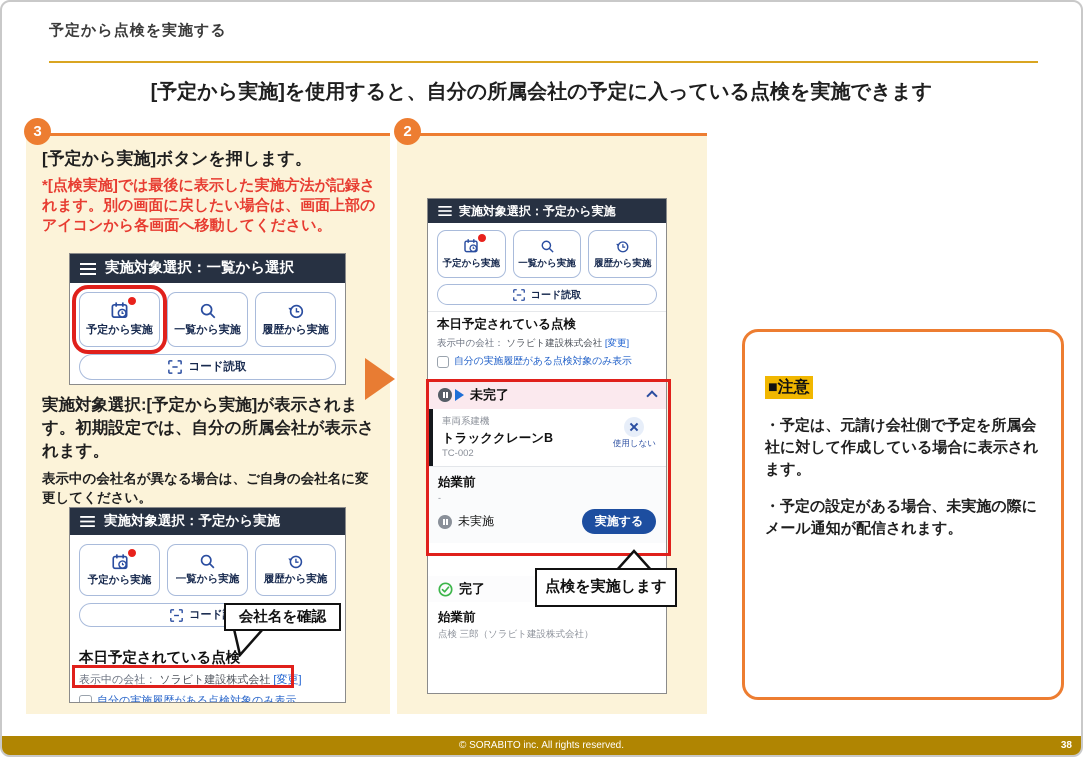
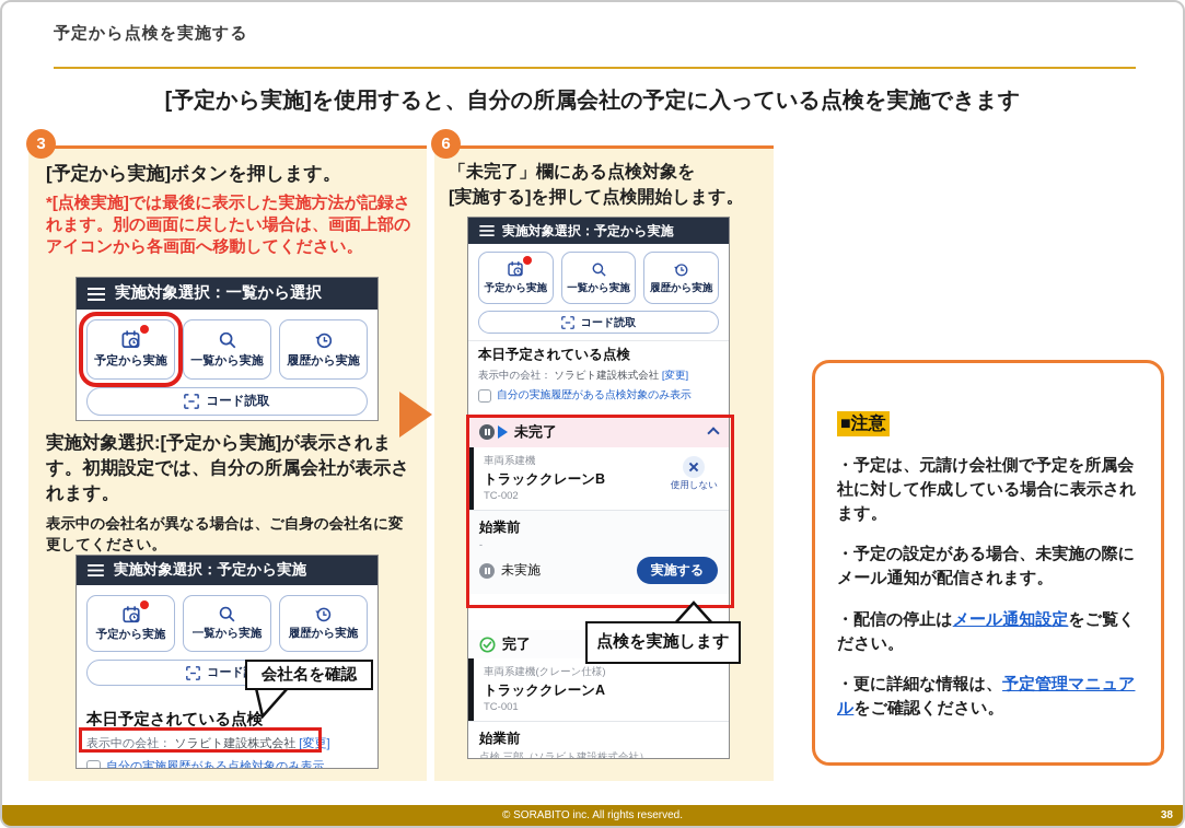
  予定から点検を実施する
  [予定から実施]を使用すると、自分の所属会社の予定に入っている点検を実施できます
  [予定から実施]ボタンを押します。
  *[点検実施]では最後に表示した実施方法が記録されます。別の画面に戻したい場合は、画面上部のアイコンから各画面へ移動してください。
  実施対象選択：一覧から選択
  予定から実施
  一覧から実施
  履歴から実施
  コード読取
  実施対象選択:[予定から実施]が表示されます。初期設定では、自分の所属会社が表示されます。
  表示中の会社名が異なる場合は、ご自身の会社名に変更してください。
  実施対象選択：予定から実施
  予定から実施
  一覧から実施
  履歴から実施
  本日予定されている点検
  表示中の会社： ソラビト建設株式会社 [変更]
  自分の実施履歴がある点検対象のみ表示
+ 「未完了」欄にある点検対象を
+ [実施する]を押して点検開始します。
  実施対象選択：予定から実施
  予定から実施
  一覧から実施
  履歴から実施
  コード読取
  本日予定されている点検
  表示中の会社： ソラビト建設株式会社 [変更]
  自分の実施履歴がある点検対象のみ表示
  未完了
  車両系建機
  トラッククレーンB
  TC-002
  使用しない
  始業前
  -
  未実施
  実施する
  完了
+ 車両系建機(クレーン仕様)
+ トラッククレーンA
+ TC-001
  始業前
  点検 三郎（ソラビト建設株式会社）
  3
- 2
+ 6
  会社名を確認
  点検を実施します
  ■注意
  ・予定は、元請け会社側で予定を所属会社に対して作成している場合に表示されます。
  ・予定の設定がある場合、未実施の際にメール通知が配信されます。
+ ・配信の停止はメール通知設定をご覧ください。
+ ・更に詳細な情報は、予定管理マニュアルをご確認ください。
  © SORABITO inc. All rights reserved.
  38
